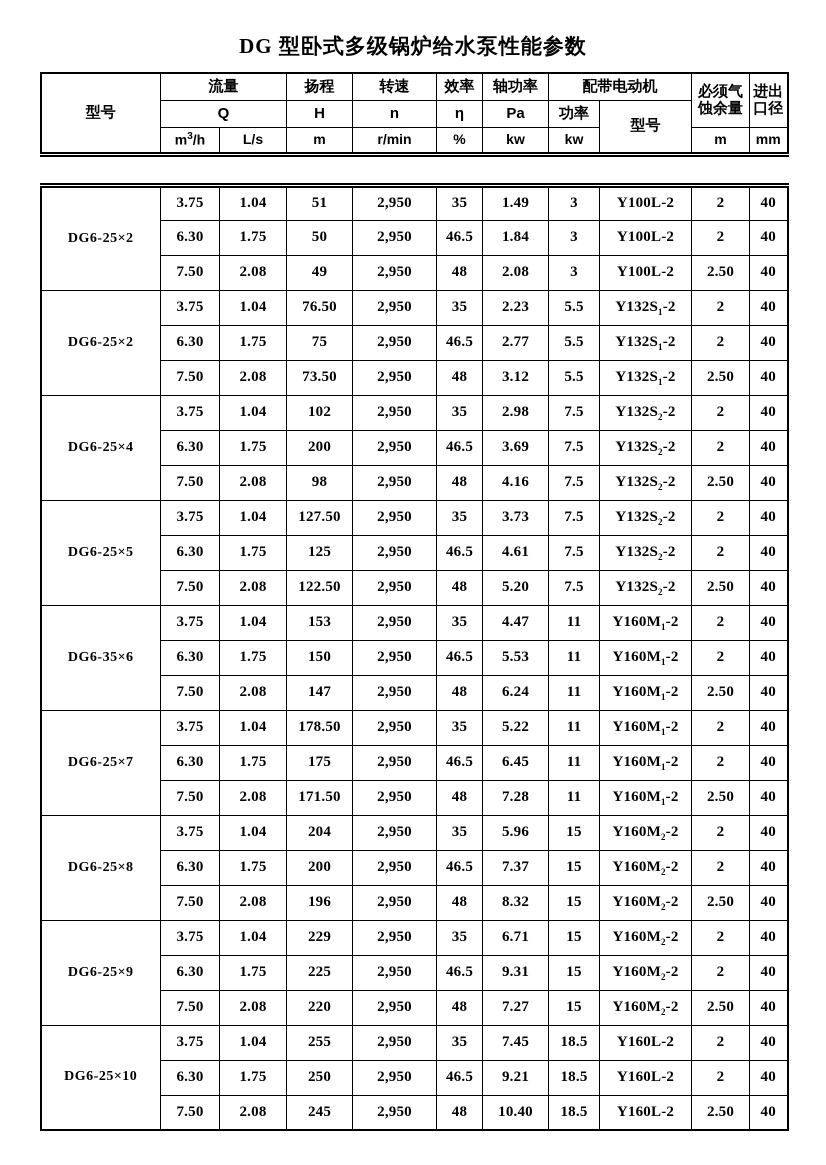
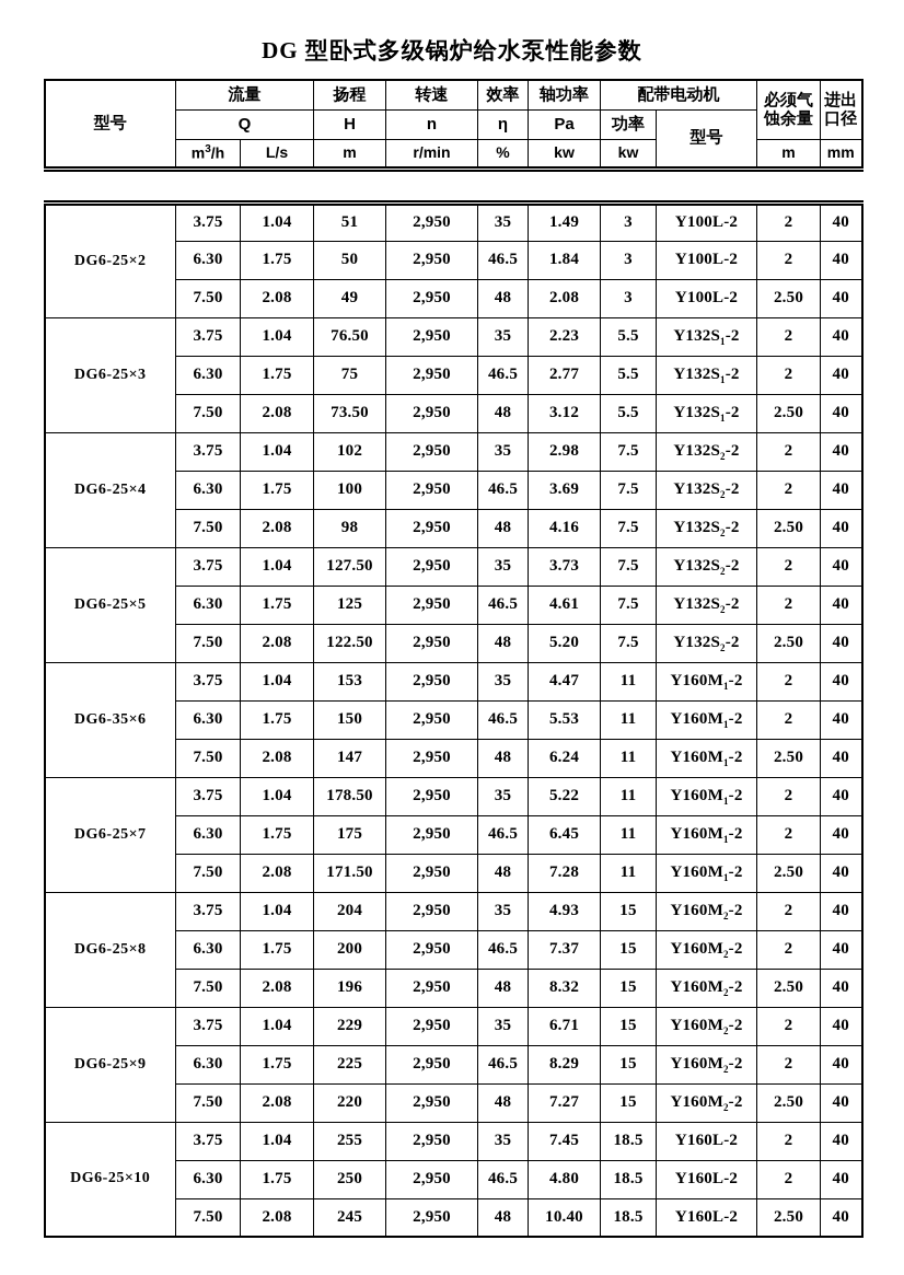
  DG 型卧式多级锅炉给水泵性能参数
  型号	流量	扬程	转速	效率	轴功率	配带电动机	必须气 蚀余量	进出 口径
  Q	H	n	η	Pa	功率	型号
  m3/h	L/s	m	r/min	%	kw	kw	m	mm
  DG6-25×2	3.75	1.04	51	2,950	35	1.49	3	Y100L-2	2	40
  6.30	1.75	50	2,950	46.5	1.84	3	Y100L-2	2	40
  7.50	2.08	49	2,950	48	2.08	3	Y100L-2	2.50	40
- DG6-25×2	3.75	1.04	76.50	2,950	35	2.23	5.5	Y132S1-2	2	40
+ DG6-25×3	3.75	1.04	76.50	2,950	35	2.23	5.5	Y132S1-2	2	40
  6.30	1.75	75	2,950	46.5	2.77	5.5	Y132S1-2	2	40
  7.50	2.08	73.50	2,950	48	3.12	5.5	Y132S1-2	2.50	40
  DG6-25×4	3.75	1.04	102	2,950	35	2.98	7.5	Y132S2-2	2	40
- 6.30	1.75	200	2,950	46.5	3.69	7.5	Y132S2-2	2	40
+ 6.30	1.75	100	2,950	46.5	3.69	7.5	Y132S2-2	2	40
  7.50	2.08	98	2,950	48	4.16	7.5	Y132S2-2	2.50	40
  DG6-25×5	3.75	1.04	127.50	2,950	35	3.73	7.5	Y132S2-2	2	40
  6.30	1.75	125	2,950	46.5	4.61	7.5	Y132S2-2	2	40
  7.50	2.08	122.50	2,950	48	5.20	7.5	Y132S2-2	2.50	40
  DG6-35×6	3.75	1.04	153	2,950	35	4.47	11	Y160M1-2	2	40
  6.30	1.75	150	2,950	46.5	5.53	11	Y160M1-2	2	40
  7.50	2.08	147	2,950	48	6.24	11	Y160M1-2	2.50	40
  DG6-25×7	3.75	1.04	178.50	2,950	35	5.22	11	Y160M1-2	2	40
  6.30	1.75	175	2,950	46.5	6.45	11	Y160M1-2	2	40
  7.50	2.08	171.50	2,950	48	7.28	11	Y160M1-2	2.50	40
- DG6-25×8	3.75	1.04	204	2,950	35	5.96	15	Y160M2-2	2	40
+ DG6-25×8	3.75	1.04	204	2,950	35	4.93	15	Y160M2-2	2	40
  6.30	1.75	200	2,950	46.5	7.37	15	Y160M2-2	2	40
  7.50	2.08	196	2,950	48	8.32	15	Y160M2-2	2.50	40
  DG6-25×9	3.75	1.04	229	2,950	35	6.71	15	Y160M2-2	2	40
- 6.30	1.75	225	2,950	46.5	9.31	15	Y160M2-2	2	40
+ 6.30	1.75	225	2,950	46.5	8.29	15	Y160M2-2	2	40
  7.50	2.08	220	2,950	48	7.27	15	Y160M2-2	2.50	40
  DG6-25×10	3.75	1.04	255	2,950	35	7.45	18.5	Y160L-2	2	40
- 6.30	1.75	250	2,950	46.5	9.21	18.5	Y160L-2	2	40
+ 6.30	1.75	250	2,950	46.5	4.80	18.5	Y160L-2	2	40
  7.50	2.08	245	2,950	48	10.40	18.5	Y160L-2	2.50	40
